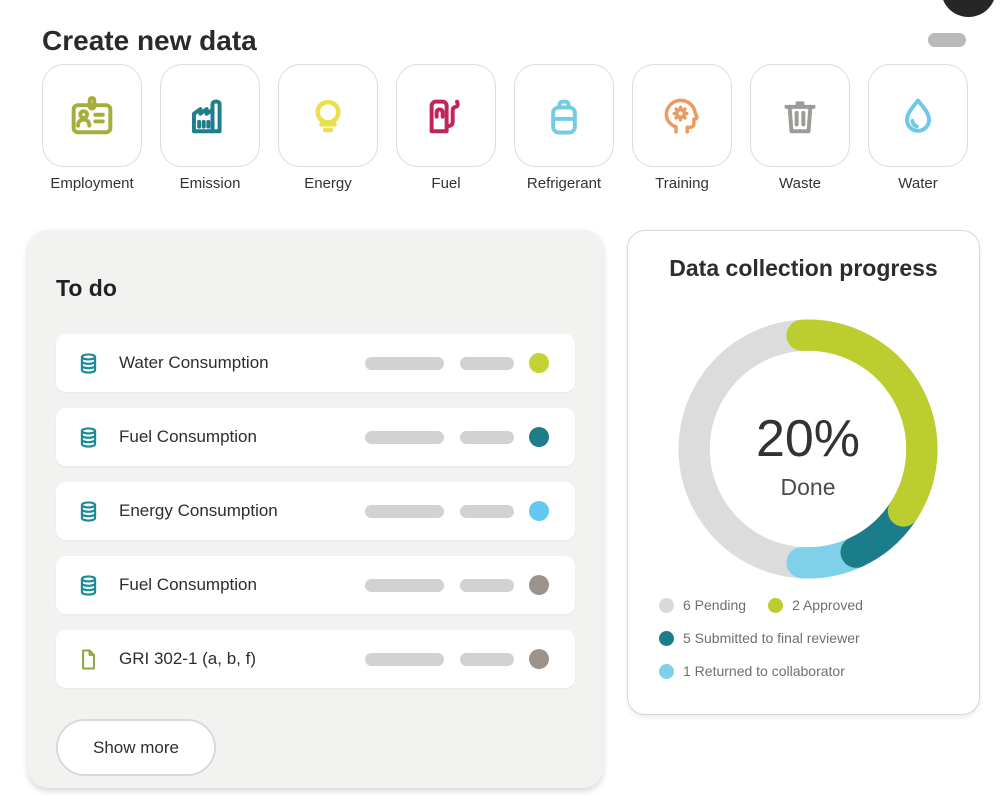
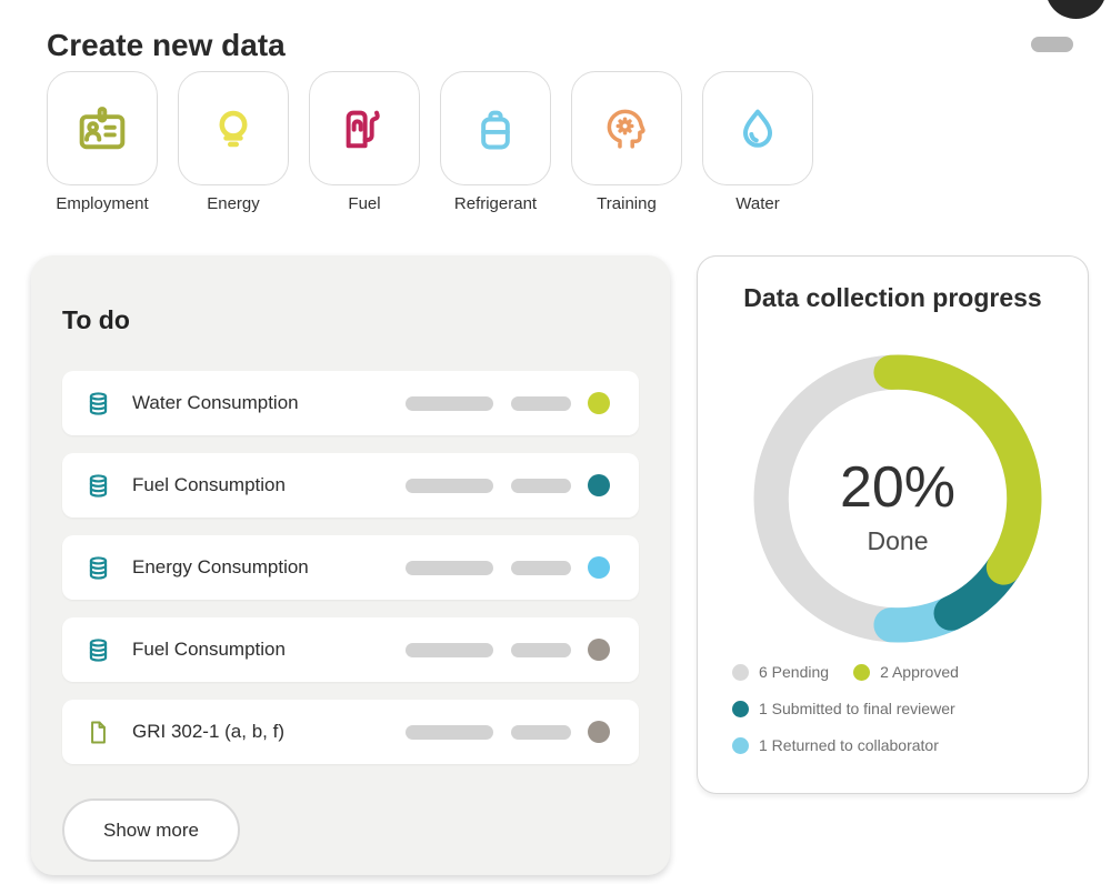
  Create new data
  Employment
- Emission
  Energy
  Fuel
  Refrigerant
  Training
- Waste
  Water
  To do
  Water Consumption
  Fuel Consumption
  Energy Consumption
  Fuel Consumption
  GRI 302-1 (a, b, f)
  Show more
  Data collection progress
  20%
  Done
  6 Pending
  2 Approved
- 5 Submitted to final reviewer
+ 1 Submitted to final reviewer
  1 Returned to collaborator
